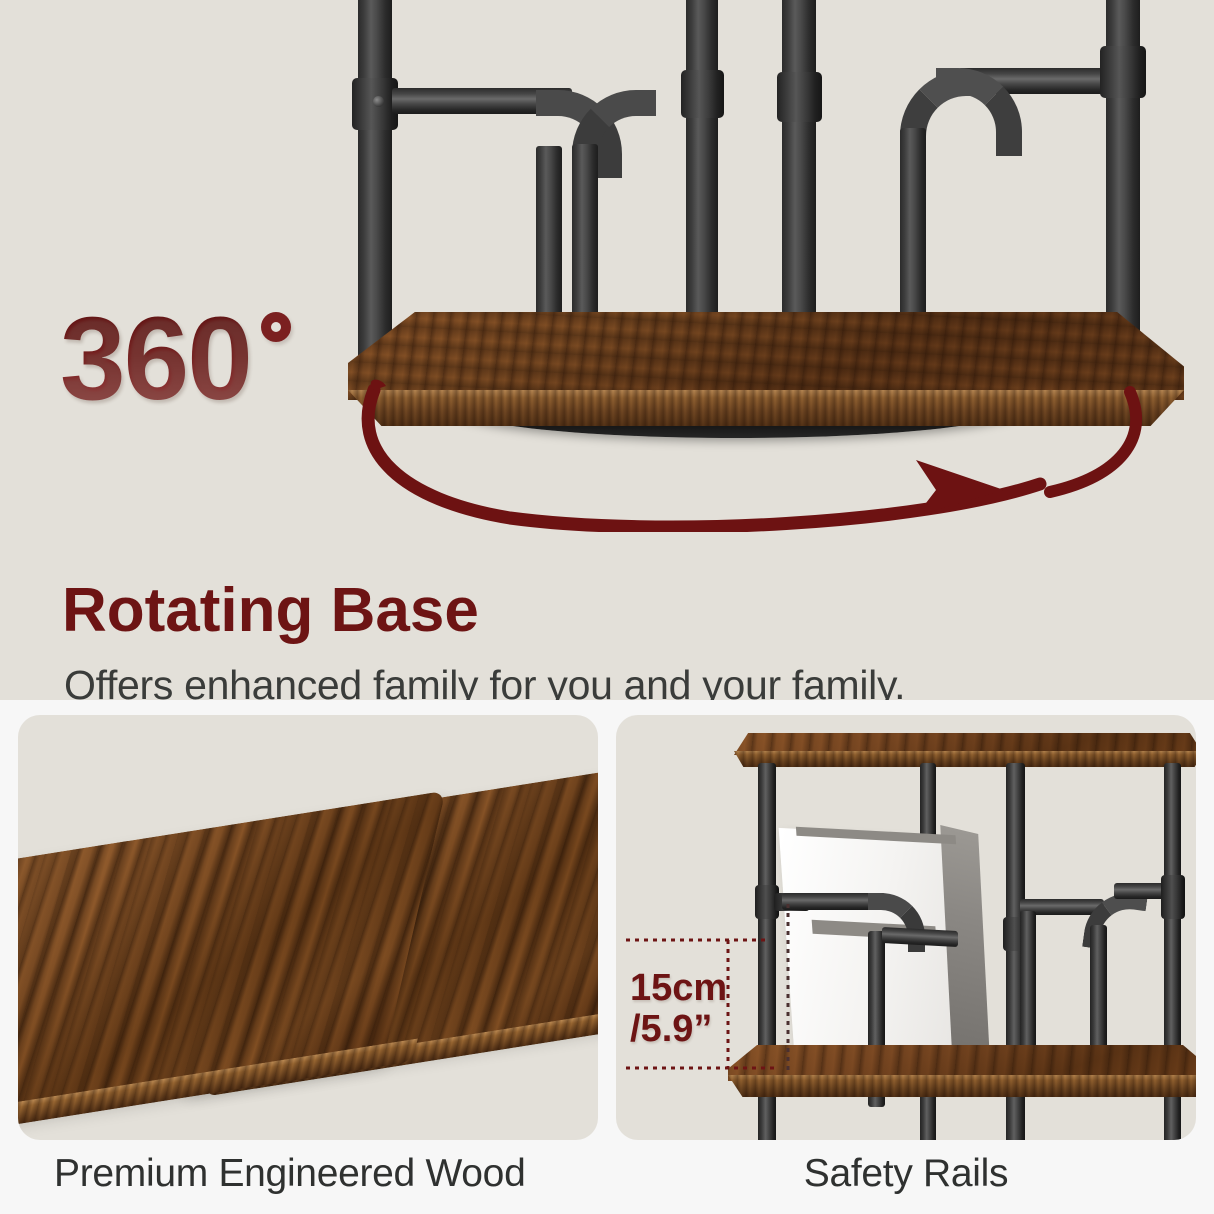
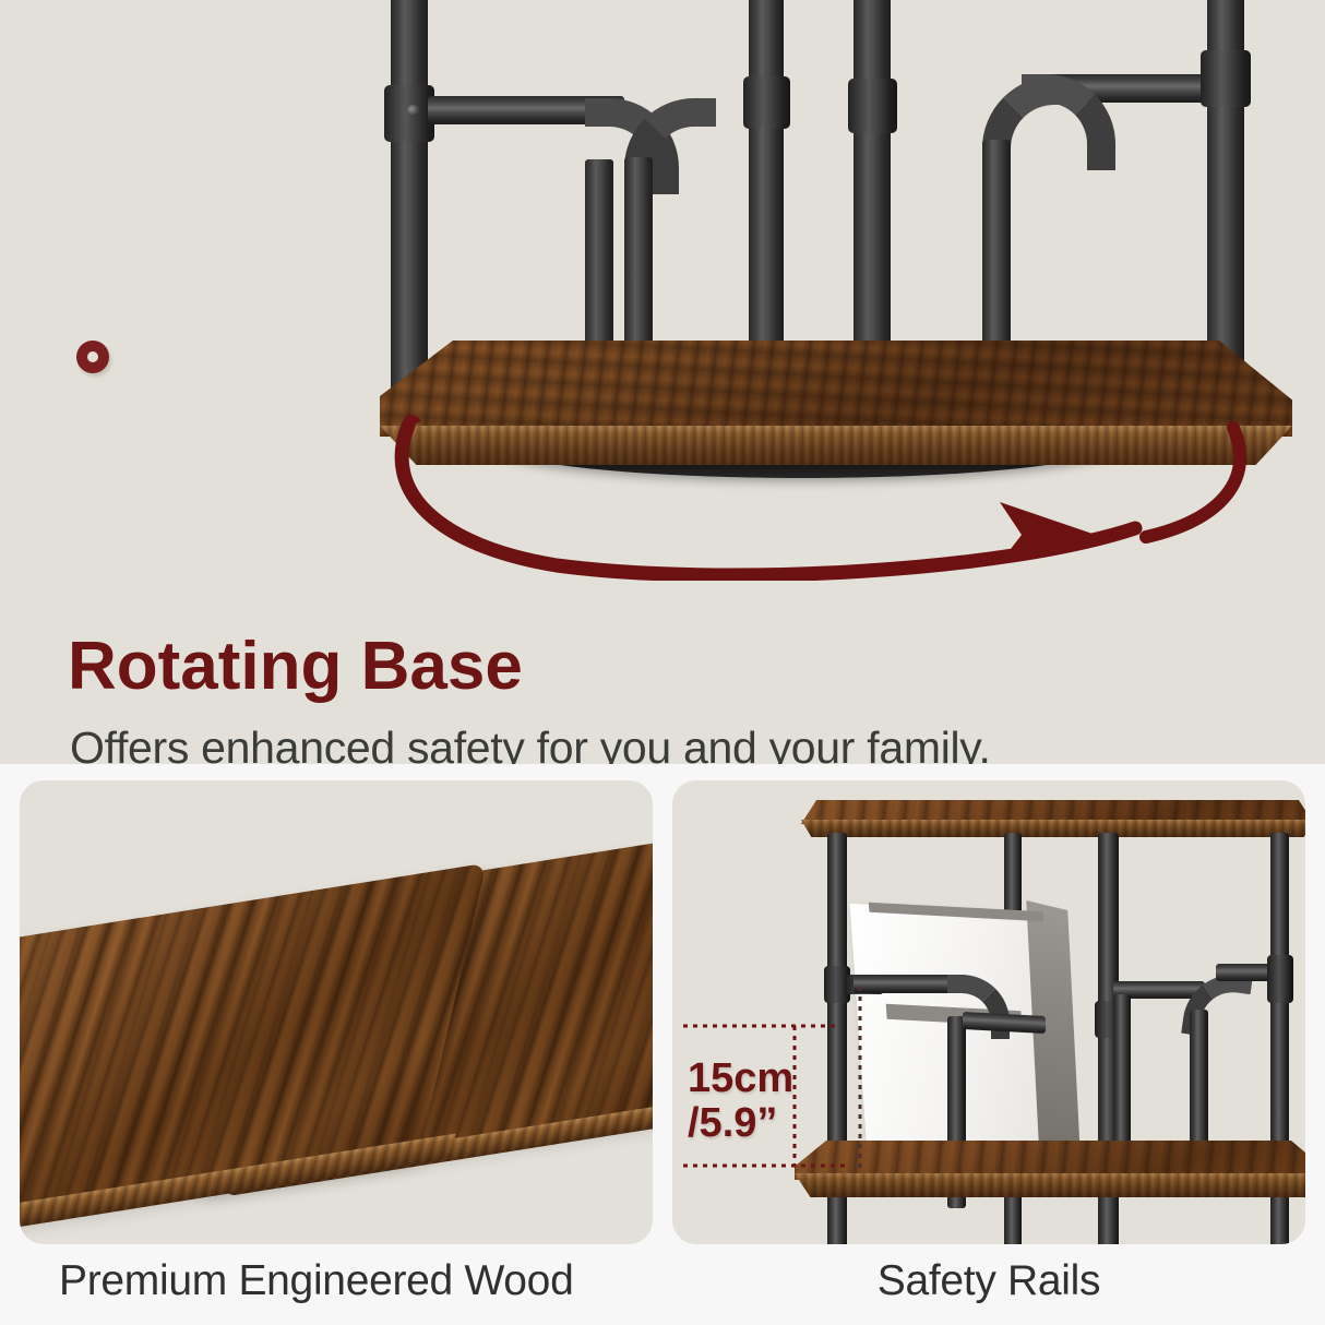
- 360
  Rotating Base
- Offers enhanced family for you and your family.
+ Offers enhanced safety for you and your family.
  Premium Engineered Wood
  Safety Rails
  15cm
  /5.9”
